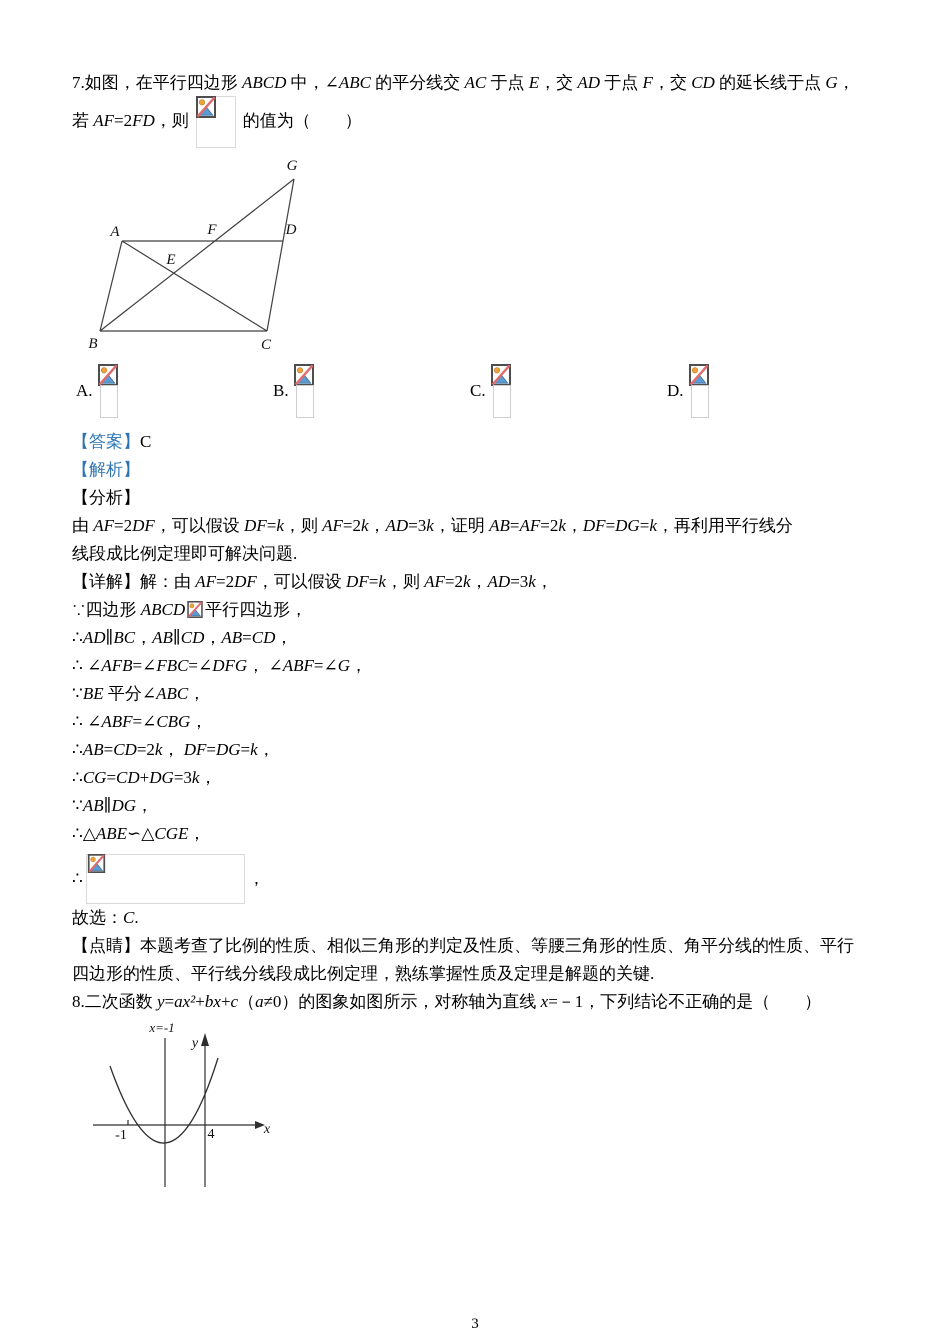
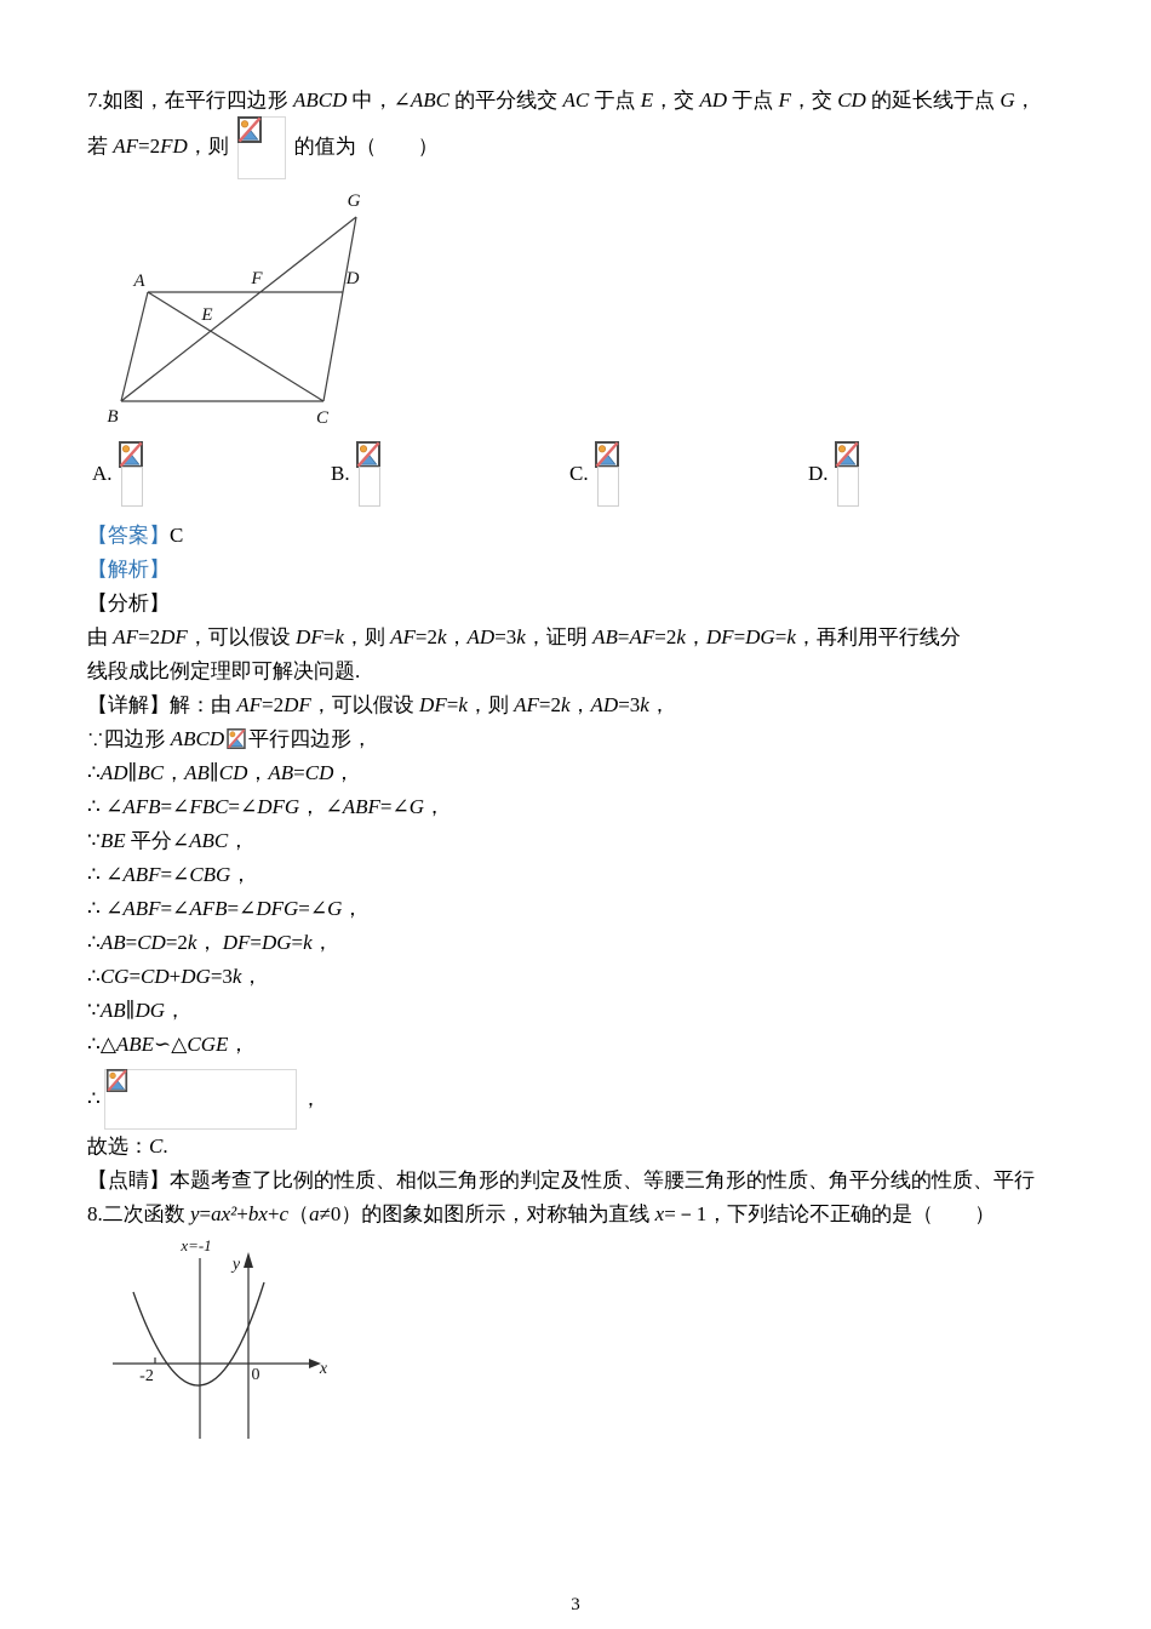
  7.如图，在平行四边形 ABCD 中，∠ABC 的平分线交 AC 于点 E，交 AD 于点 F，交 CD 的延长线于点 G，
  若 AF=2FD，则 的值为（ ）
  A
  B
  C
  D
  E
  F
  G
  A.
  B.
  C.
  D.
  【答案】C
  【解析】
  【分析】
  由 AF=2DF，可以假设 DF=k，则 AF=2k，AD=3k，证明 AB=AF=2k，DF=DG=k，再利用平行线分
  线段成比例定理即可解决问题.
  【详解】解：由 AF=2DF，可以假设 DF=k，则 AF=2k，AD=3k，
  ∵四边形 ABCD 平行四边形，
  ∴AD∥BC，AB∥CD，AB=CD，
  ∴ ∠AFB=∠FBC=∠DFG， ∠ABF=∠G，
  ∵BE 平分∠ABC，
  ∴ ∠ABF=∠CBG，
+ ∴ ∠ABF=∠AFB=∠DFG=∠G，
  ∴AB=CD=2k， DF=DG=k，
  ∴CG=CD+DG=3k，
  ∵AB∥DG，
  ∴△ABE∽△CGE，
  ∴
  ，
  故选：C.
  【点睛】本题考查了比例的性质、相似三角形的判定及性质、等腰三角形的性质、角平分线的性质、平行
- 四边形的性质、平行线分线段成比例定理，熟练掌握性质及定理是解题的关键.
  8.二次函数 y=ax²+bx+c（a≠0）的图象如图所示，对称轴为直线 x=－1，下列结论不正确的是（ ）
  x=-1
  y
  x
- -1
+ -2
- 4
+ 0
  3
